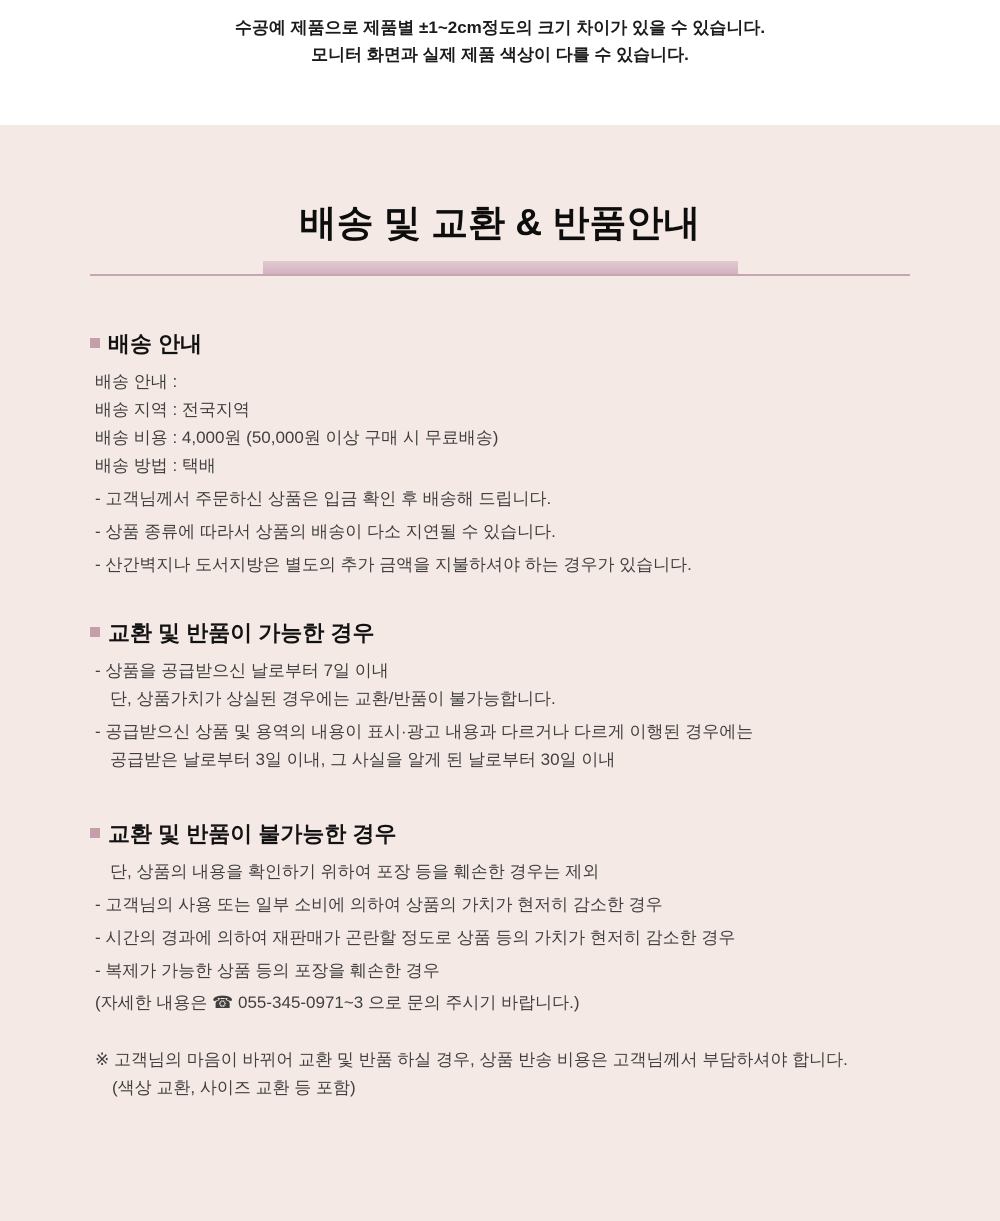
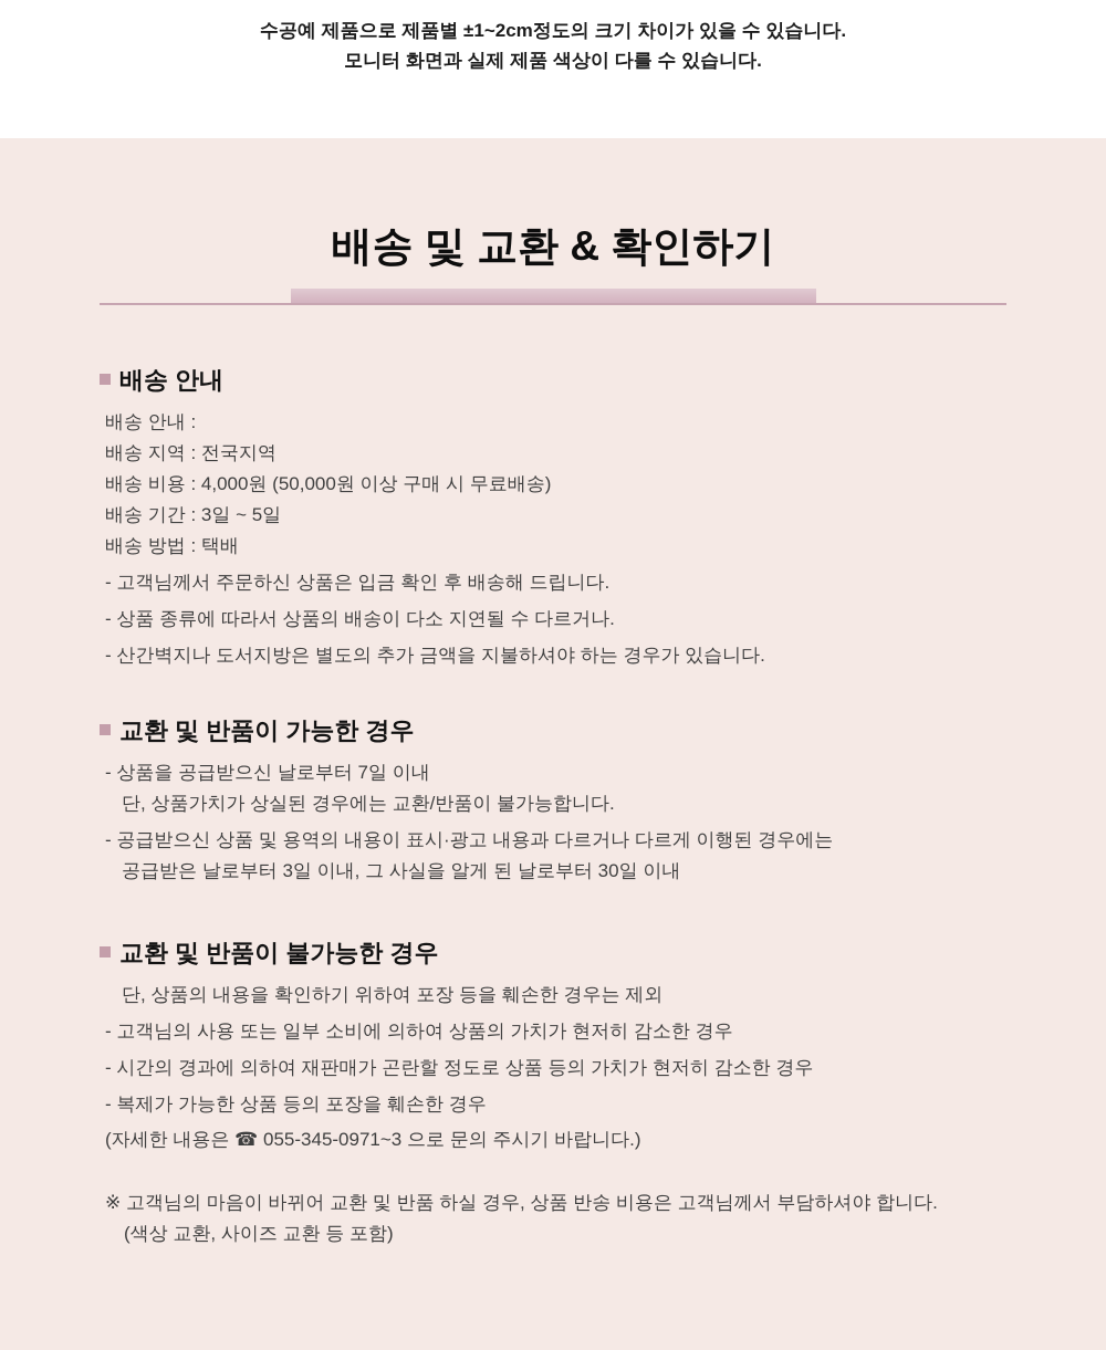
  수공예 제품으로 제품별 ±1~2cm정도의 크기 차이가 있을 수 있습니다.
  모니터 화면과 실제 제품 색상이 다를 수 있습니다.
- 배송 및 교환 & 반품안내
+ 배송 및 교환 & 확인하기
  배송 안내
  배송 안내 :
  배송 지역 : 전국지역
  배송 비용 : 4,000원 (50,000원 이상 구매 시 무료배송)
+ 배송 기간 : 3일 ~ 5일
  배송 방법 : 택배
  - 고객님께서 주문하신 상품은 입금 확인 후 배송해 드립니다.
- - 상품 종류에 따라서 상품의 배송이 다소 지연될 수 있습니다.
+ - 상품 종류에 따라서 상품의 배송이 다소 지연될 수 다르거나.
  - 산간벽지나 도서지방은 별도의 추가 금액을 지불하셔야 하는 경우가 있습니다.
  교환 및 반품이 가능한 경우
  - 상품을 공급받으신 날로부터 7일 이내
  단, 상품가치가 상실된 경우에는 교환/반품이 불가능합니다.
  - 공급받으신 상품 및 용역의 내용이 표시·광고 내용과 다르거나 다르게 이행된 경우에는
  공급받은 날로부터 3일 이내, 그 사실을 알게 된 날로부터 30일 이내
  교환 및 반품이 불가능한 경우
  단, 상품의 내용을 확인하기 위하여 포장 등을 훼손한 경우는 제외
  - 고객님의 사용 또는 일부 소비에 의하여 상품의 가치가 현저히 감소한 경우
  - 시간의 경과에 의하여 재판매가 곤란할 정도로 상품 등의 가치가 현저히 감소한 경우
  - 복제가 가능한 상품 등의 포장을 훼손한 경우
  (자세한 내용은 ☎ 055-345-0971~3 으로 문의 주시기 바랍니다.)
  ※ 고객님의 마음이 바뀌어 교환 및 반품 하실 경우, 상품 반송 비용은 고객님께서 부담하셔야 합니다.
  (색상 교환, 사이즈 교환 등 포함)
